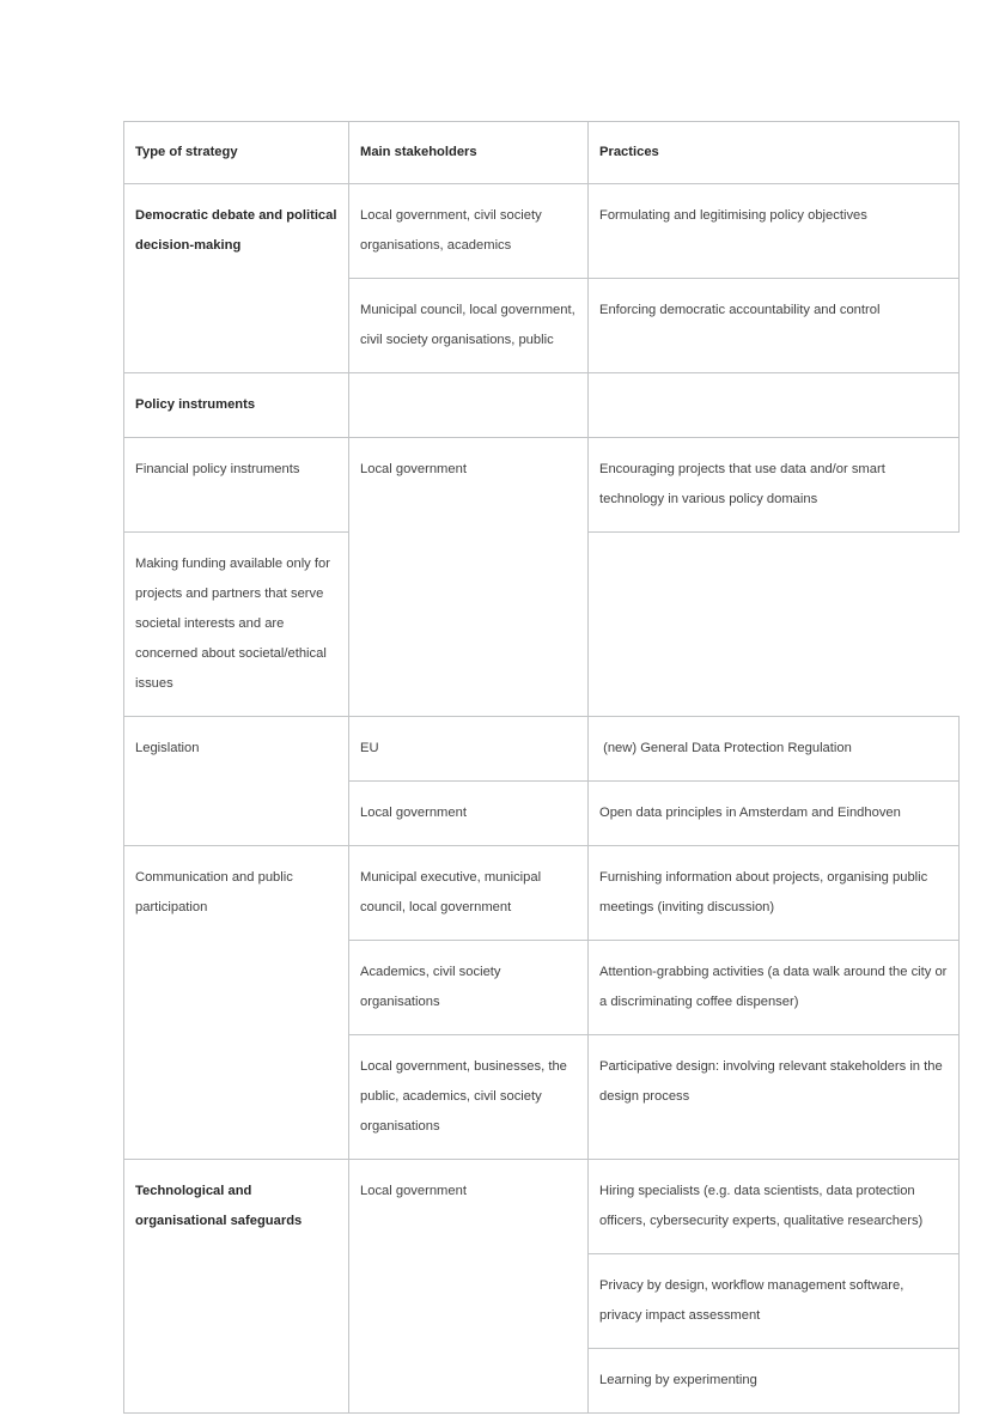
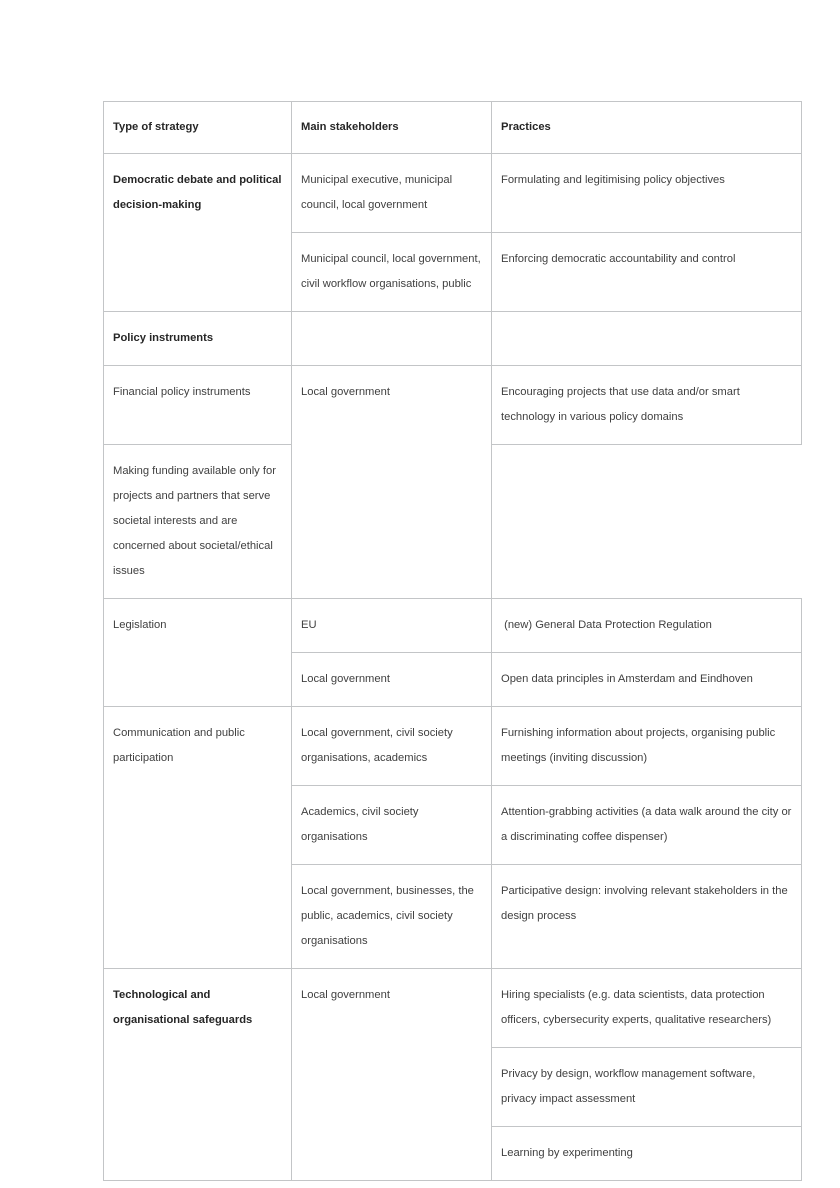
  Type of strategy	Main stakeholders	Practices
- Democratic debate and political decision-making	Local government, civil society organisations, academics	Formulating and legitimising policy objectives
+ Democratic debate and political decision-making	Municipal executive, municipal council, local government	Formulating and legitimising policy objectives
- Municipal council, local government, civil society organisations, public	Enforcing democratic accountability and control
+ Municipal council, local government, civil workflow organisations, public	Enforcing democratic accountability and control
  Policy instruments
  Financial policy instruments	Local government	Encouraging projects that use data and/or smart technology in various policy domains
  Making funding available only for projects and partners that serve societal interests and are concerned about societal/ethical issues
  Legislation	EU	(new) General Data Protection Regulation
  Local government	Open data principles in Amsterdam and Eindhoven
- Communication and public participation	Municipal executive, municipal council, local government	Furnishing information about projects, organising public meetings (inviting discussion)
+ Communication and public participation	Local government, civil society organisations, academics	Furnishing information about projects, organising public meetings (inviting discussion)
  Academics, civil society organisations	Attention-grabbing activities (a data walk around the city or a discriminating coffee dispenser)
  Local government, businesses, the public, academics, civil society organisations	Participative design: involving relevant stakeholders in the design process
  Technological and organisational safeguards	Local government	Hiring specialists (e.g. data scientists, data protection officers, cybersecurity experts, qualitative researchers)
  Privacy by design, workflow management software, privacy impact assessment
  Learning by experimenting
